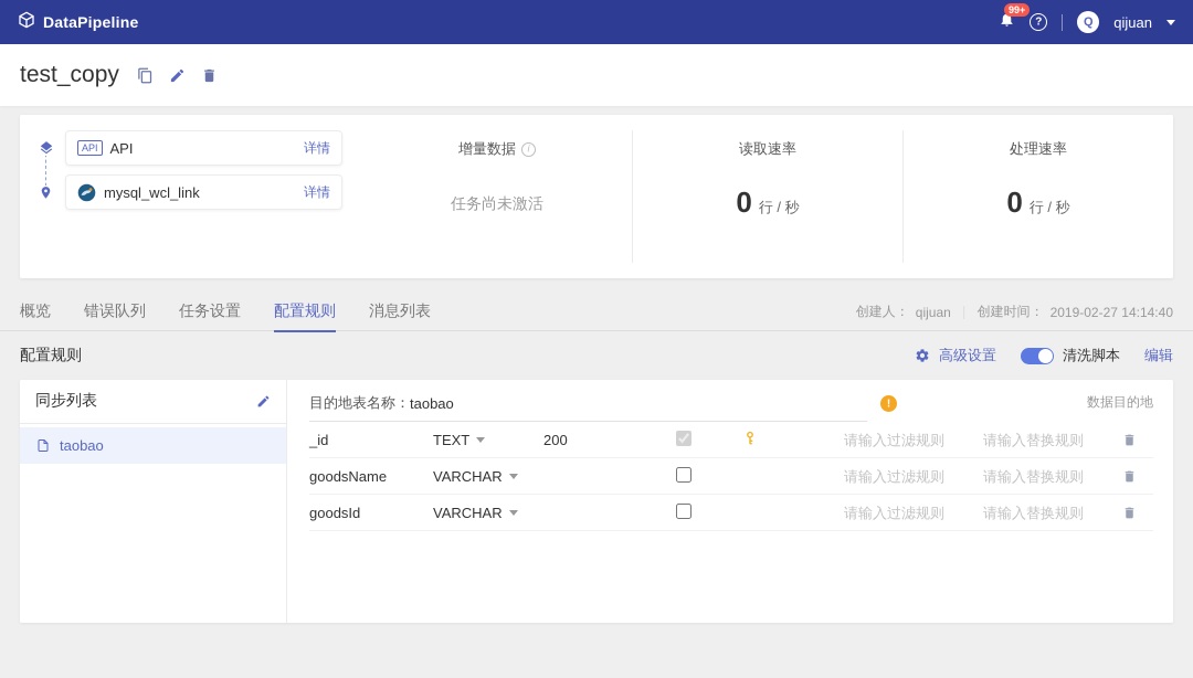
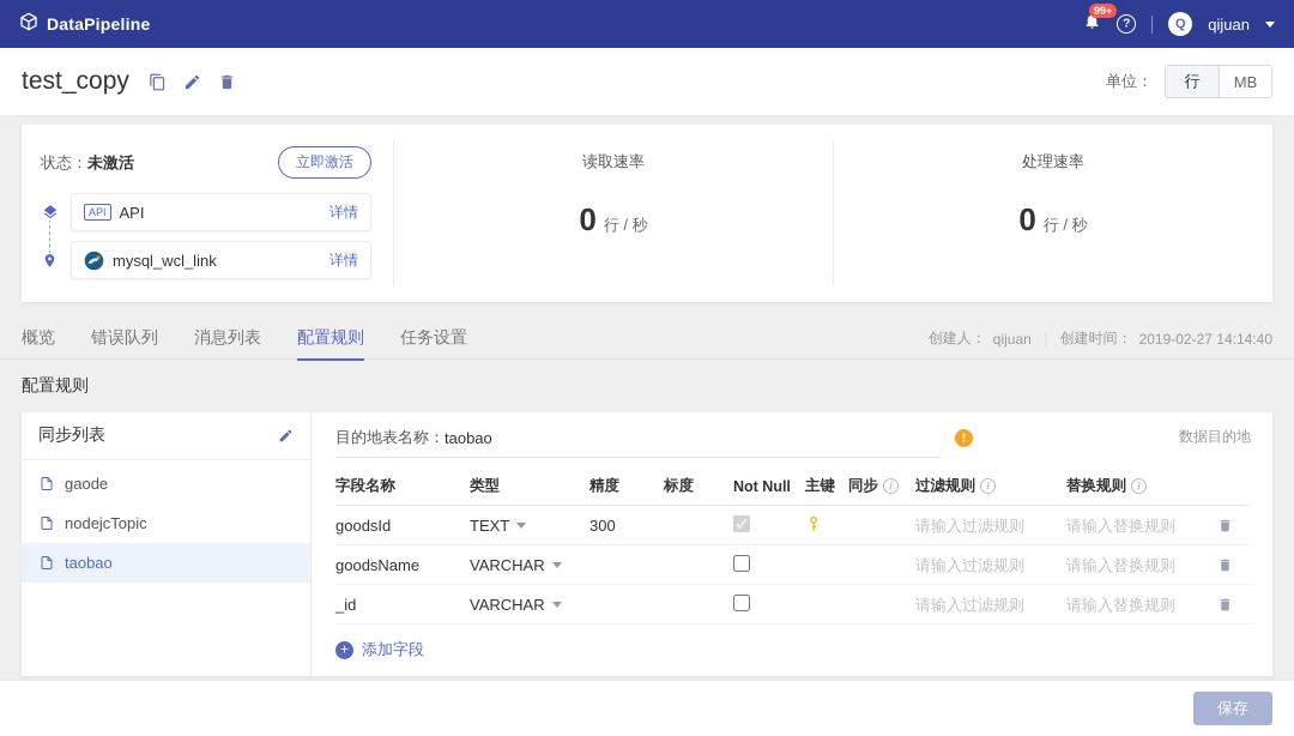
  DataPipeline
  99+
  Q
  qijuan
  test_copy
+ 单位：
+ 行
+ MB
+ 状态：
+ 未激活
+ 立即激活
  API
  API
  详情
  mysql_wcl_link
  详情
- 增量数据
- 任务尚未激活
  读取速率
  0
  行 / 秒
  处理速率
  0
  行 / 秒
  概览
  错误队列
- 任务设置
+ 消息列表
  配置规则
- 消息列表
+ 任务设置
  创建人：
  qijuan
  创建时间：
  2019-02-27 14:14:40
  配置规则
- 高级设置
- 清洗脚本
- 编辑
  同步列表
+ gaode
+ nodejcTopic
  taobao
  目的地表名称：
  taobao
  数据目的地
+ 字段名称
+ 类型
+ 精度
+ 标度
+ Not Null
+ 主键
+ 同步
+ 过滤规则
+ 替换规则
- _id
+ goodsId
  TEXT
- 200
+ 300
  请输入过滤规则
  请输入替换规则
  goodsName
  VARCHAR
  请输入过滤规则
  请输入替换规则
- goodsId
+ _id
  VARCHAR
  请输入过滤规则
  请输入替换规则
+ 添加字段
+ 保存
